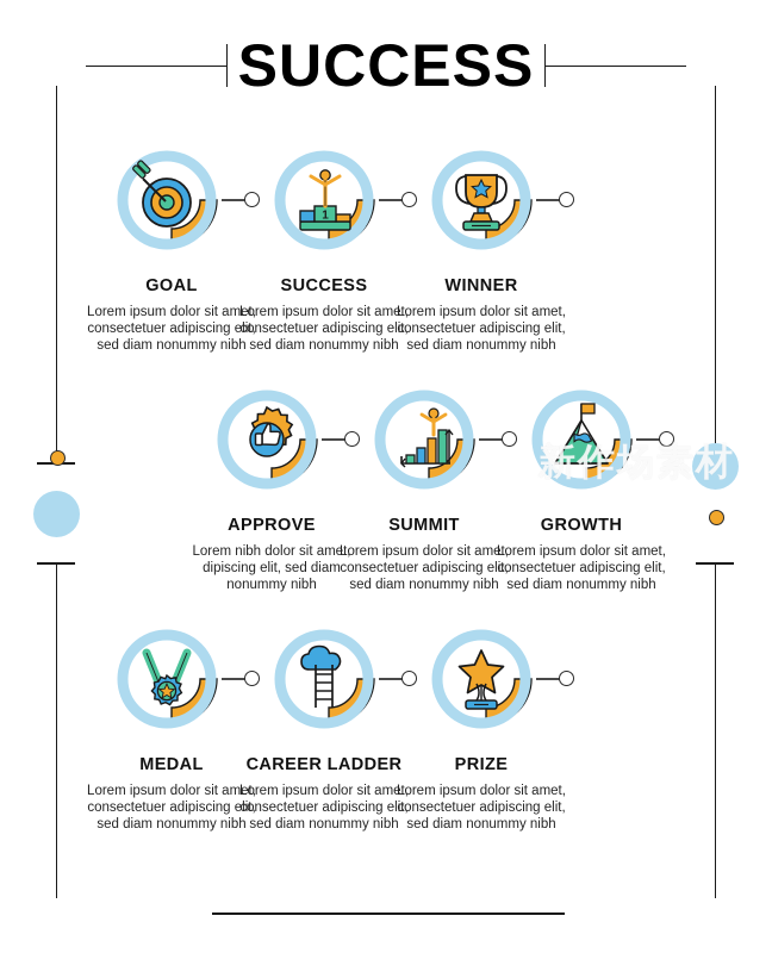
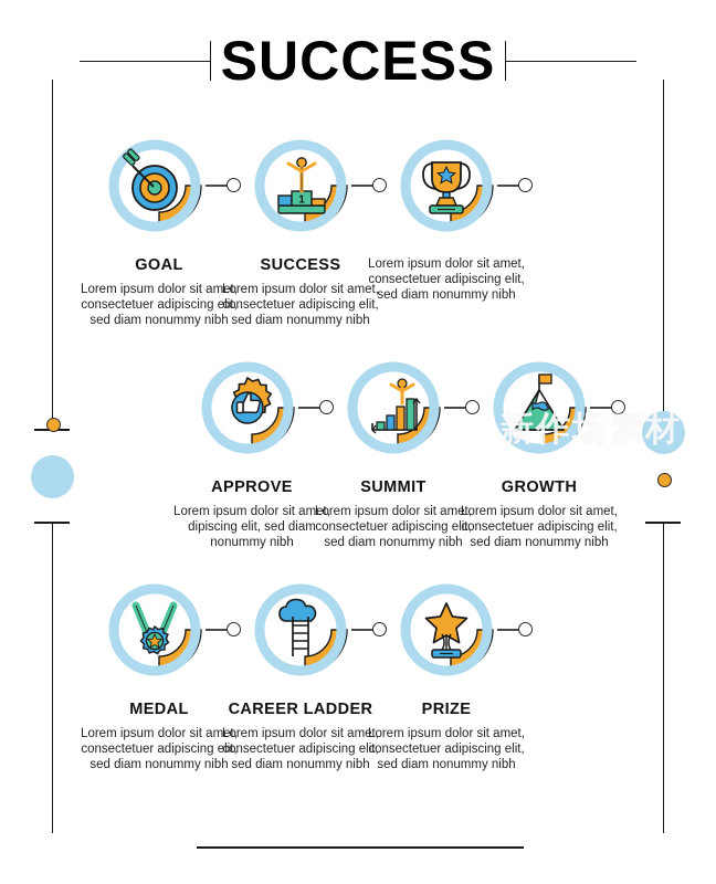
  SUCCESS
  1
  GOAL
  Lorem ipsum dolor sit amet, consectetuer adipiscing elit, sed diam nonummy nibh
  SUCCESS
  Lorem ipsum dolor sit amet, consectetuer adipiscing elit, sed diam nonummy nibh
- WINNER
  Lorem ipsum dolor sit amet, consectetuer adipiscing elit, sed diam nonummy nibh
  APPROVE
- Lorem nibh dolor sit amet, dipiscing elit, sed diam nonummy nibh
+ Lorem ipsum dolor sit amet, dipiscing elit, sed diam nonummy nibh
  SUMMIT
  Lorem ipsum dolor sit amet, consectetuer adipiscing elit, sed diam nonummy nibh
  GROWTH
  Lorem ipsum dolor sit amet, consectetuer adipiscing elit, sed diam nonummy nibh
  MEDAL
  Lorem ipsum dolor sit amet, consectetuer adipiscing elit, sed diam nonummy nibh
  CAREER LADDER
  Lorem ipsum dolor sit amet, consectetuer adipiscing elit, sed diam nonummy nibh
  PRIZE
  Lorem ipsum dolor sit amet, consectetuer adipiscing elit, sed diam nonummy nibh
  新作场素材
